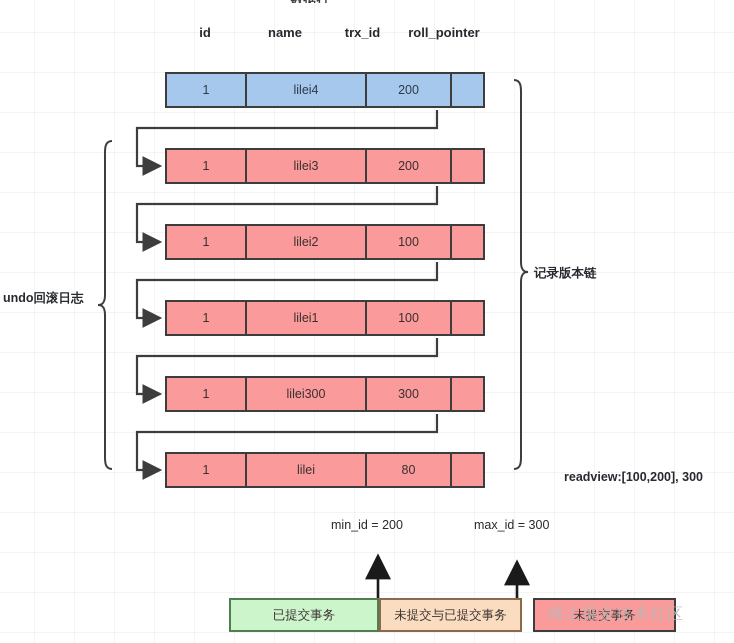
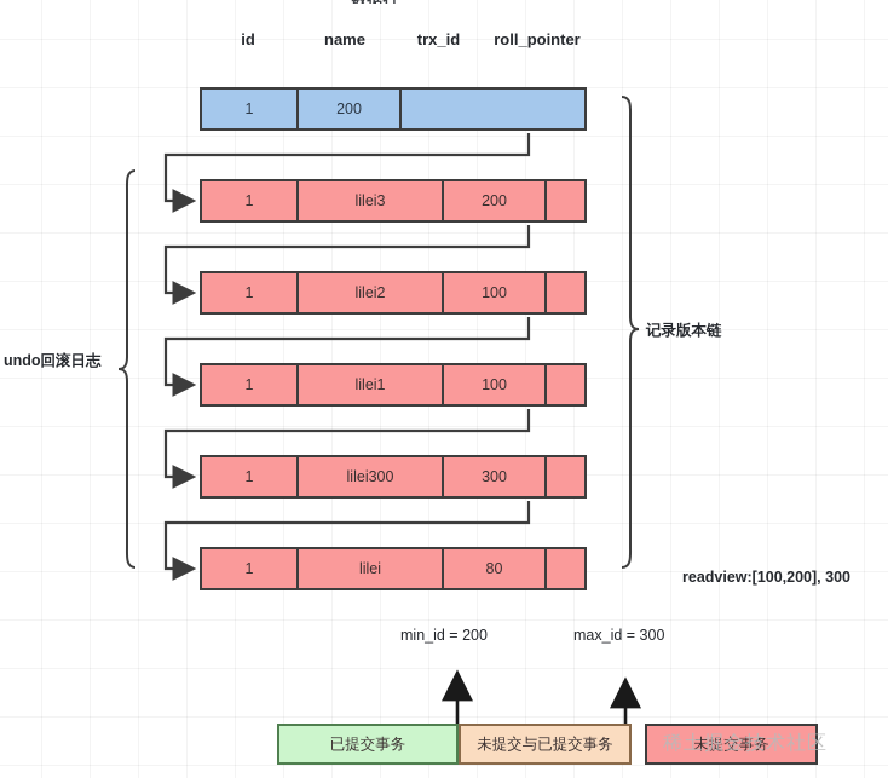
  id
  name
  trx_id
  roll_pointer
  1
- lilei4
  200
  1
  lilei3
  200
  1
  lilei2
  100
  1
  lilei1
  100
  1
  lilei300
  300
  1
  lilei
  80
  undo回滚日志
  记录版本链
  readview:[100,200], 300
  min_id = 200
  max_id = 300
  已提交事务
  未提交与已提交事务
  未提交事务
  稀土掘金技术社区
